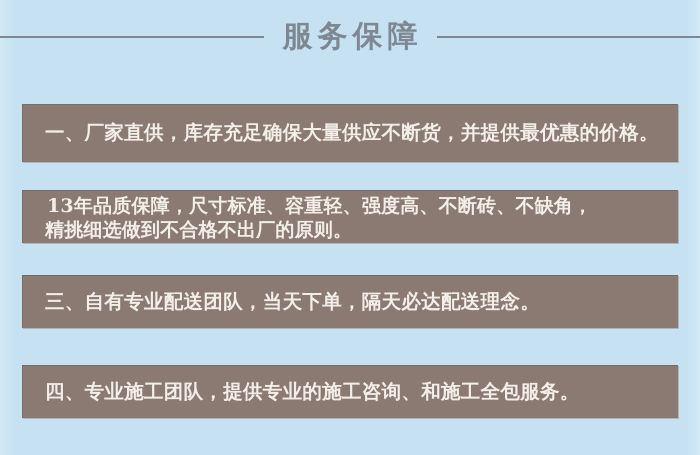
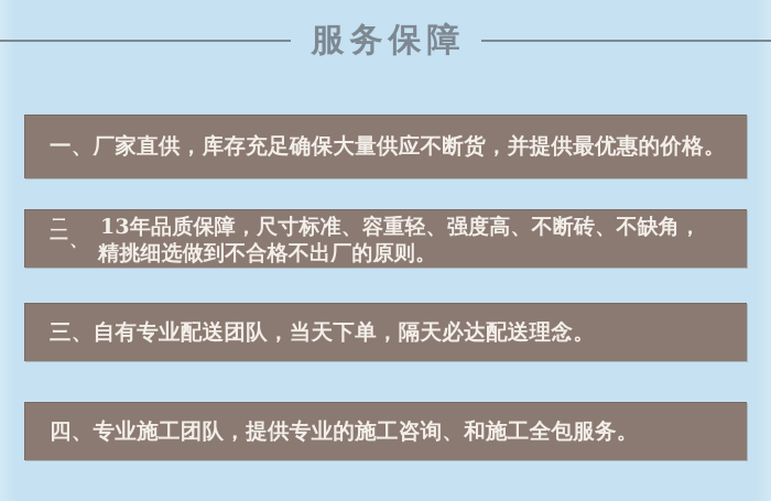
  服务保障
  一、厂家直供，库存充足确保大量供应不断货，并提供最优惠的价格。
+ 二
+ 一、
  13年品质保障，尺寸标准、容重轻、强度高、不断砖、不缺角，
  精挑细选做到不合格不出厂的原则。
  三、自有专业配送团队，当天下单，隔天必达配送理念。
  四、专业施工团队，提供专业的施工咨询、和施工全包服务。
